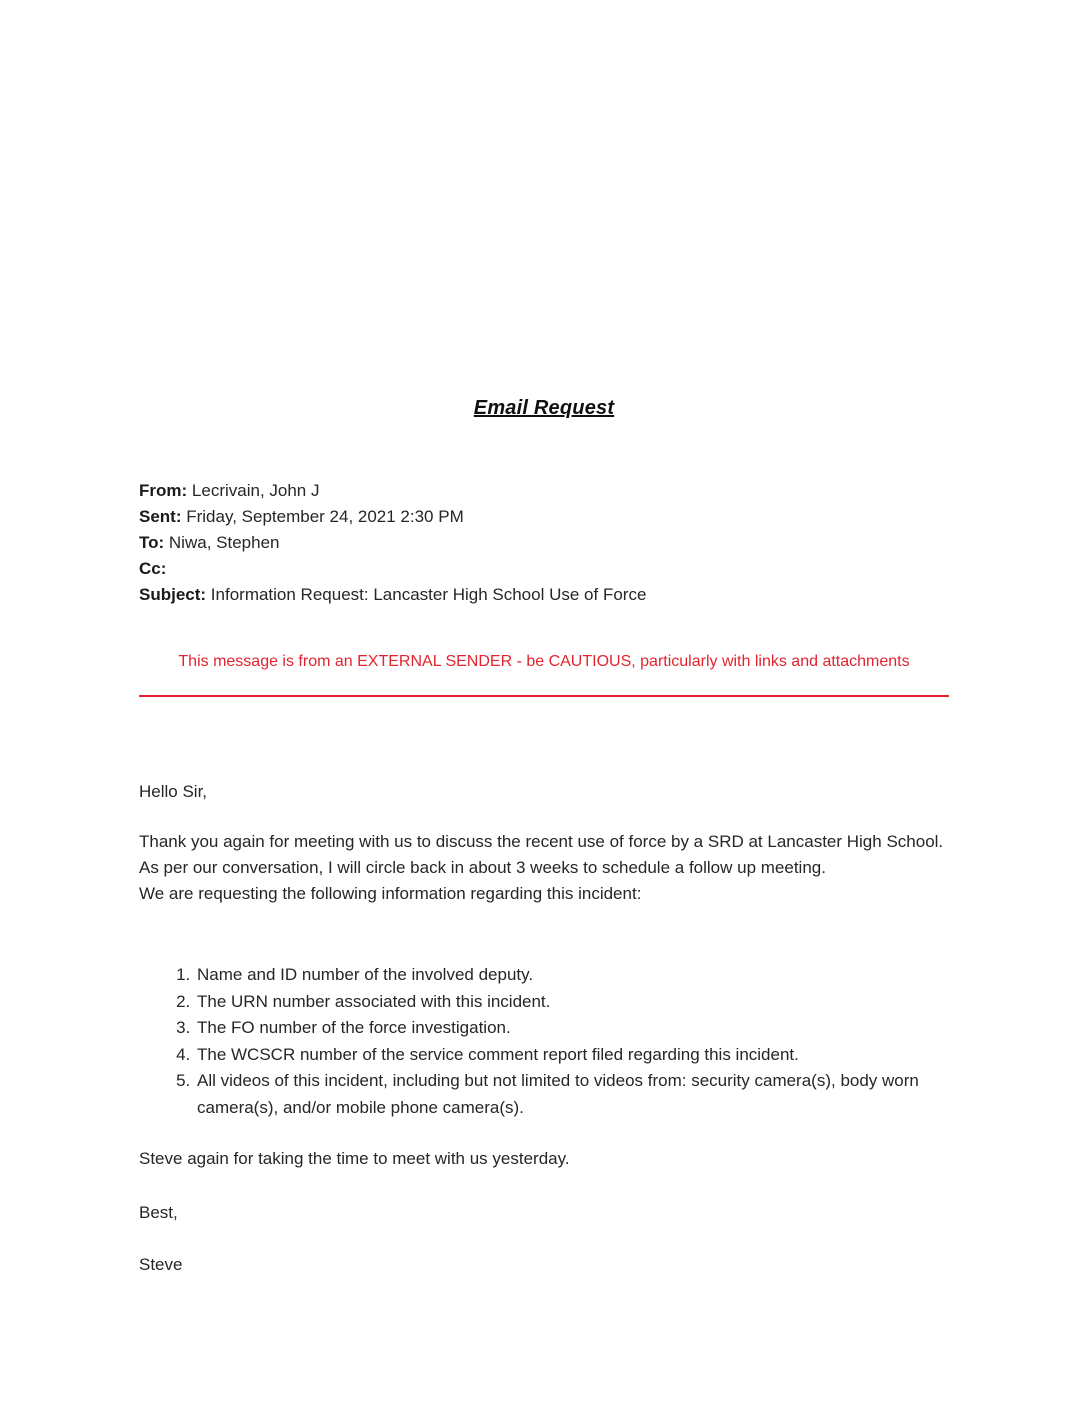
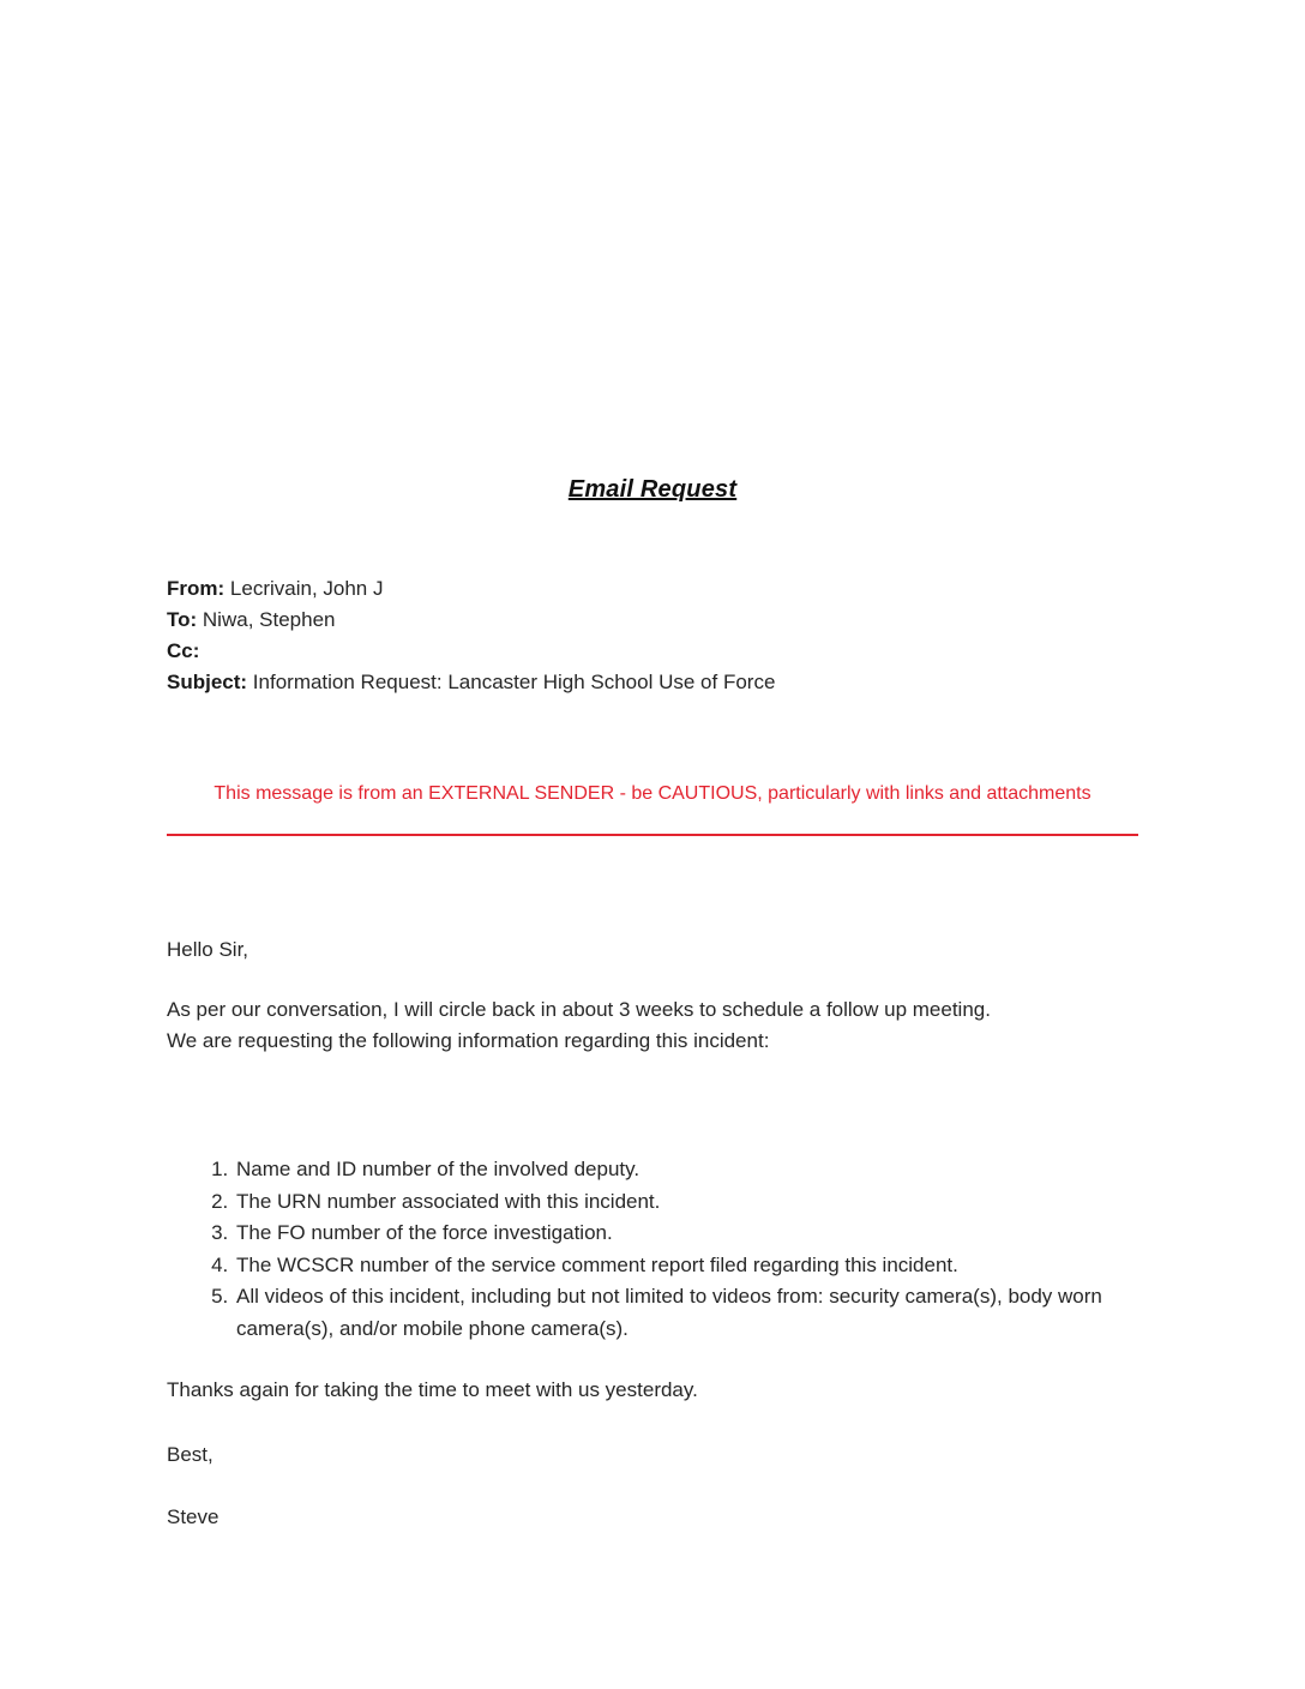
  Email Request
  From: Lecrivain, John J
- Sent: Friday, September 24, 2021 2:30 PM
  To: Niwa, Stephen
  Cc:
  Subject: Information Request: Lancaster High School Use of Force
  This message is from an EXTERNAL SENDER - be CAUTIOUS, particularly with links and attachments
  Hello Sir,
- Thank you again for meeting with us to discuss the recent use of force by a SRD at Lancaster High School.
  As per our conversation, I will circle back in about 3 weeks to schedule a follow up meeting.
  We are requesting the following information regarding this incident:
  Name and ID number of the involved deputy.
  The URN number associated with this incident.
  The FO number of the force investigation.
  The WCSCR number of the service comment report filed regarding this incident.
  All videos of this incident, including but not limited to videos from: security camera(s), body worn camera(s), and/or mobile phone camera(s).
- Steve again for taking the time to meet with us yesterday.
+ Thanks again for taking the time to meet with us yesterday.
  Best,
  Steve
